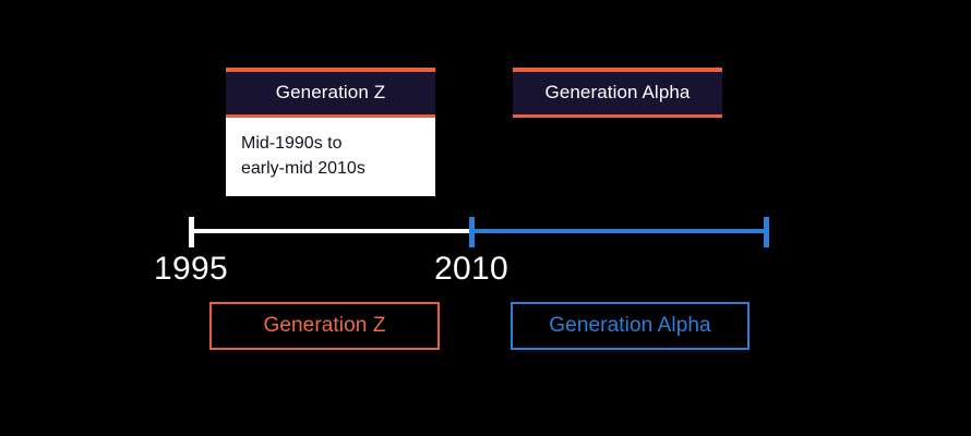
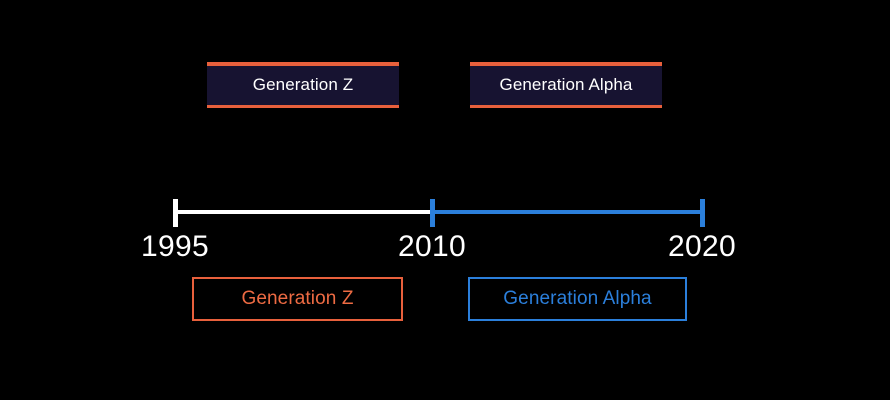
  Generation Z
- Mid-1990s to
- early-mid 2010s
  Generation Alpha
  1995
  2010
+ 2020
  Generation Z
  Generation Alpha
